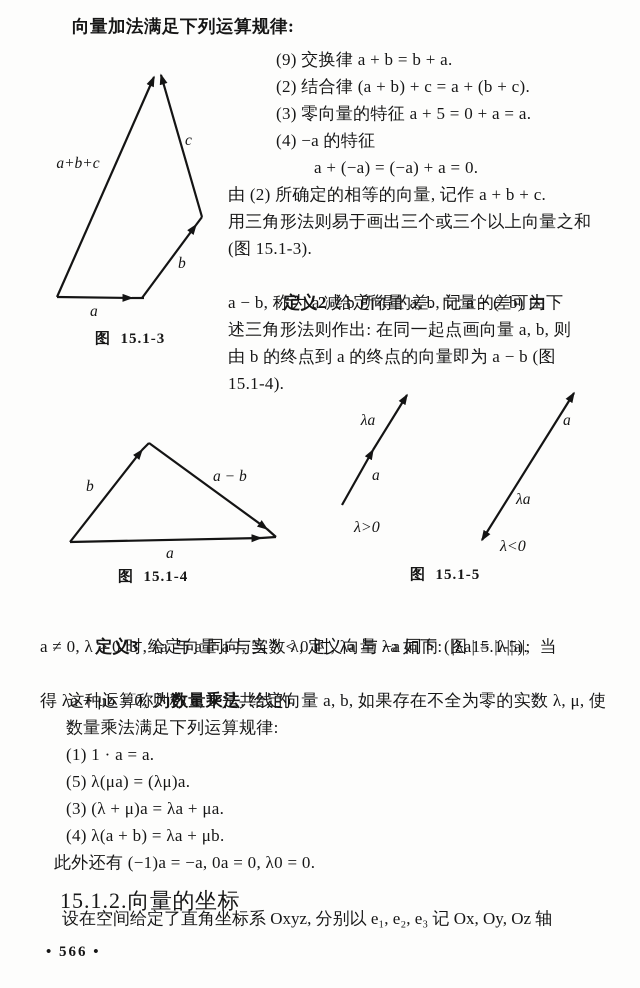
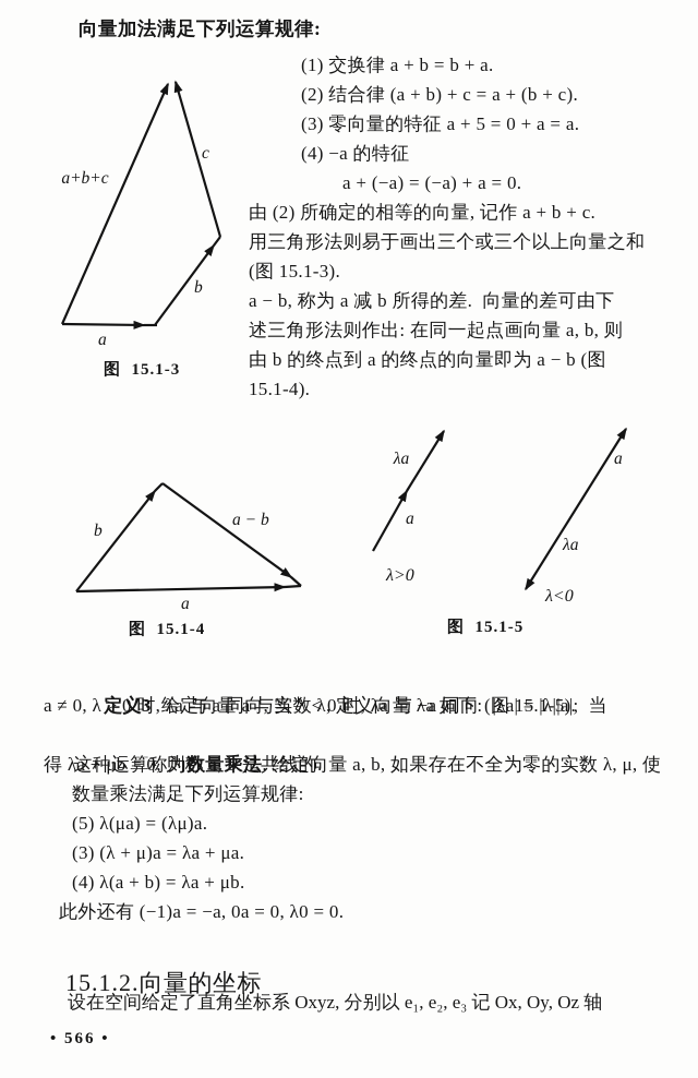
  向量加法满足下列运算规律:
  a+b+c
  c
  b
  a
  图 15.1-3
- (9) 交换律 a + b = b + a.
+ (1) 交换律 a + b = b + a.
  (2) 结合律 (a + b) + c = a + (b + c).
  (3) 零向量的特征 a + 5 = 0 + a = a.
  (4) −a 的特征
  a + (−a) = (−a) + a = 0.
  由 (2) 所确定的相等的向量, 记作 a + b + c.
  用三角形法则易于画出三个或三个以上向量之和
  (图 15.1-3).
- 定义2 给定向量 a, b, 记 a + (−b) 为
  a − b, 称为 a 减 b 所得的差. 向量的差可由下
  述三角形法则作出: 在同一起点画向量 a, b, 则
  由 b 的终点到 a 的终点的向量即为 a − b (图
  15.1-4).
  b
  a − b
  a
  图 15.1-4
  λa
  a
  λ>0
  a
  λa
  λ<0
  图 15.1-5
  定义3 给定向量 a 与实数 λ, 定义向量 λa 如下: |λa| = |λ||a|; 当
  a ≠ 0, λ > 0 时, λa 与 a 同向, 当 λ < 0 时, λa 与 −a 同向 (图 15.1-5).
  这种运算称为数量乘法. 给定向量 a, b, 如果存在不全为零的实数 λ, μ, 使
  得 λa + μb = 0, 则称 a, b 是共线的.
  数量乘法满足下列运算规律:
- (1) 1 · a = a.
  (5) λ(μa) = (λμ)a.
  (3) (λ + μ)a = λa + μa.
  (4) λ(a + b) = λa + μb.
  此外还有 (−1)a = −a, 0a = 0, λ0 = 0.
  15.1.2.向量的坐标
  设在空间给定了直角坐标系 Oxyz, 分别以 e₁, e₂, e₃ 记 Ox, Oy, Oz 轴
  • 566 •
